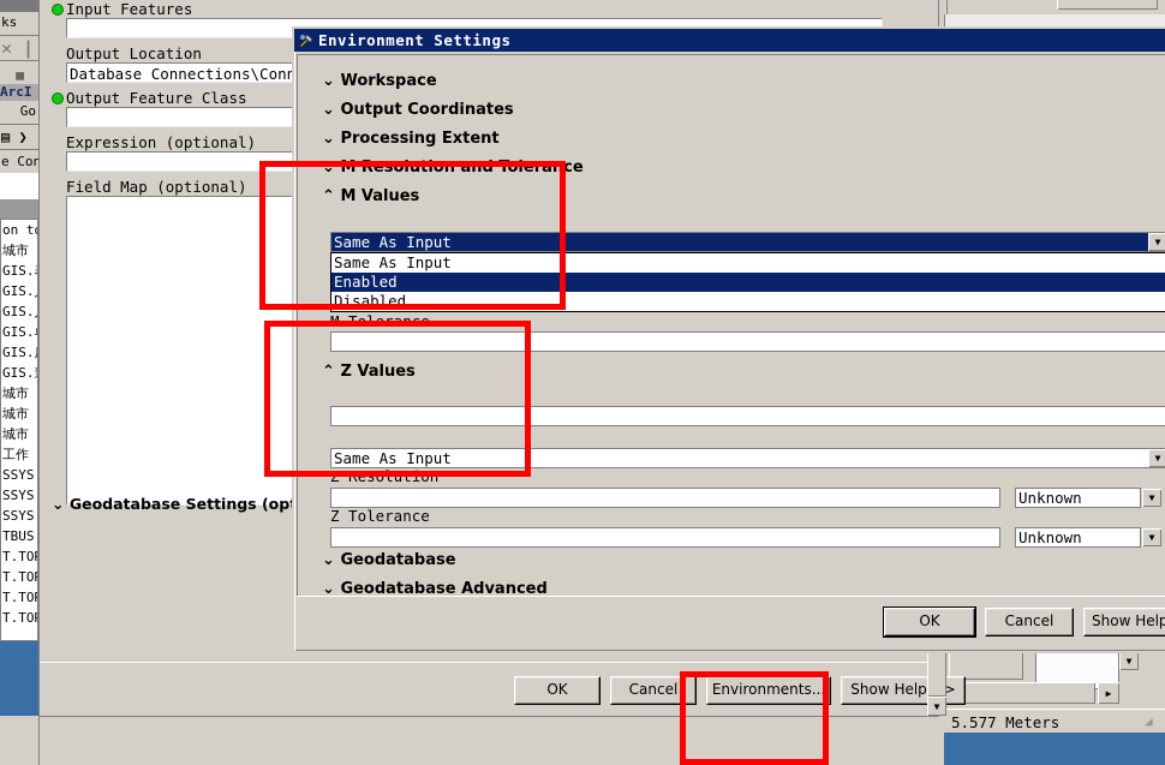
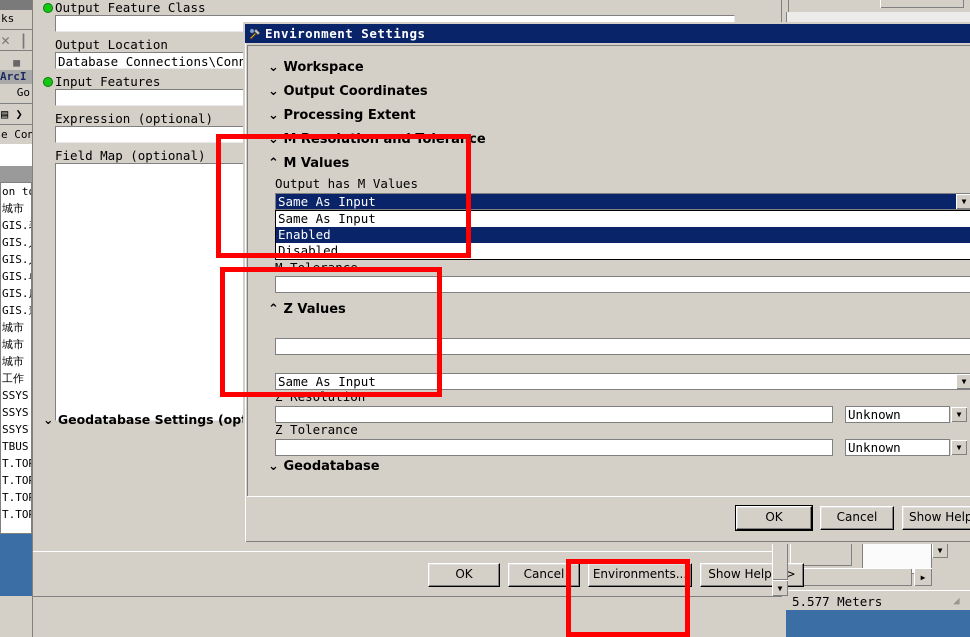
  ks
  ✕ |
  ▄
  ArcI
  Go
  ▤ ❯
  e Con
  on t
  城市
  GIS.
  GIS.
  GIS.
  GIS.
  GIS.
  GIS.
  城市
  城市
  城市
  工作
  SSYS
  SSYS
  SSYS
  TBUS
  T.TO
  T.TO
  T.TO
  T.TO
  ▼
  ▶
  5.577 Meters
  ◢
- Input Features
+ Output Feature Class
  Output Location
  Database Connections\Con
- Output Feature Class
+ Input Features
  Expression (optional)
  Field Map (optional)
  ⌄ Geodatabase Settings (op
  OK
  Cancel
  Environments...
  Show Help>
  ▼
  Environment Settings
  ⌄ Workspace
  ⌄ Output Coordinates
  ⌄ Processing Extent
  ⌄ M Resolution and Tolerance
  ⌃ M Values
+ Output has M Values
  Same As Input
  ▼
  Same As Input
  Enabled
  Disabled
  M Tolerance
  ⌃ Z Values
  Same As Input
  ▼
  Z Resolution
  Unknown
  ▼
  Z Tolerance
  Unknown
  ▼
  ⌄ Geodatabase
- ⌄ Geodatabase Advanced
  OK
  Cancel
  Show Help
